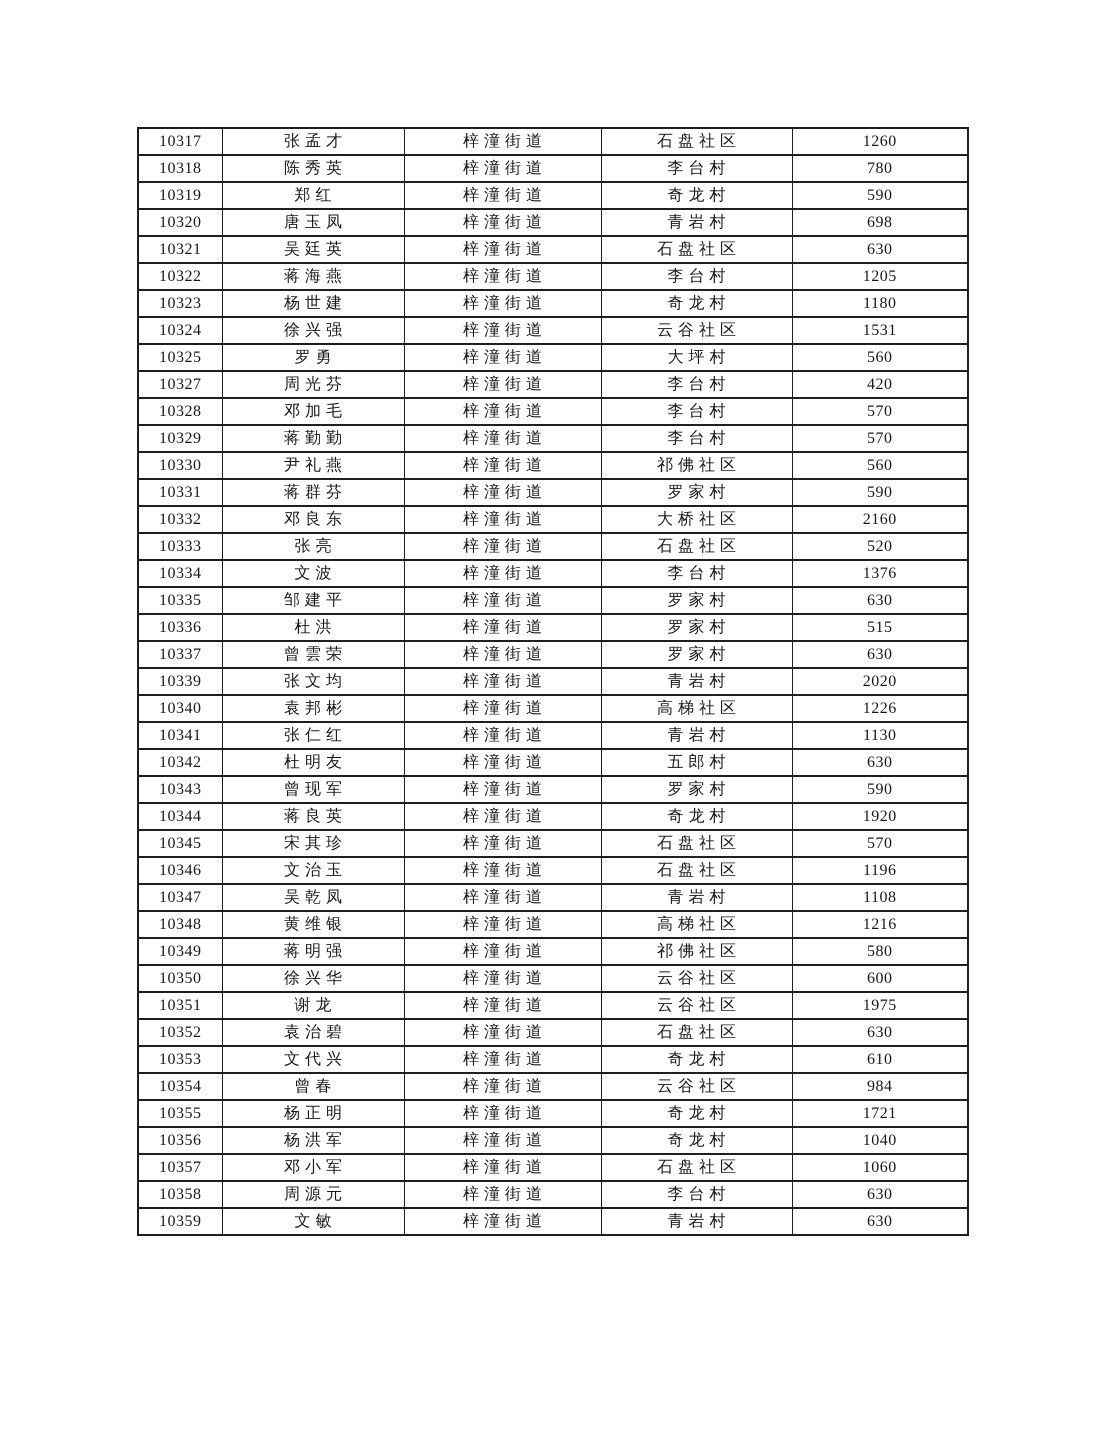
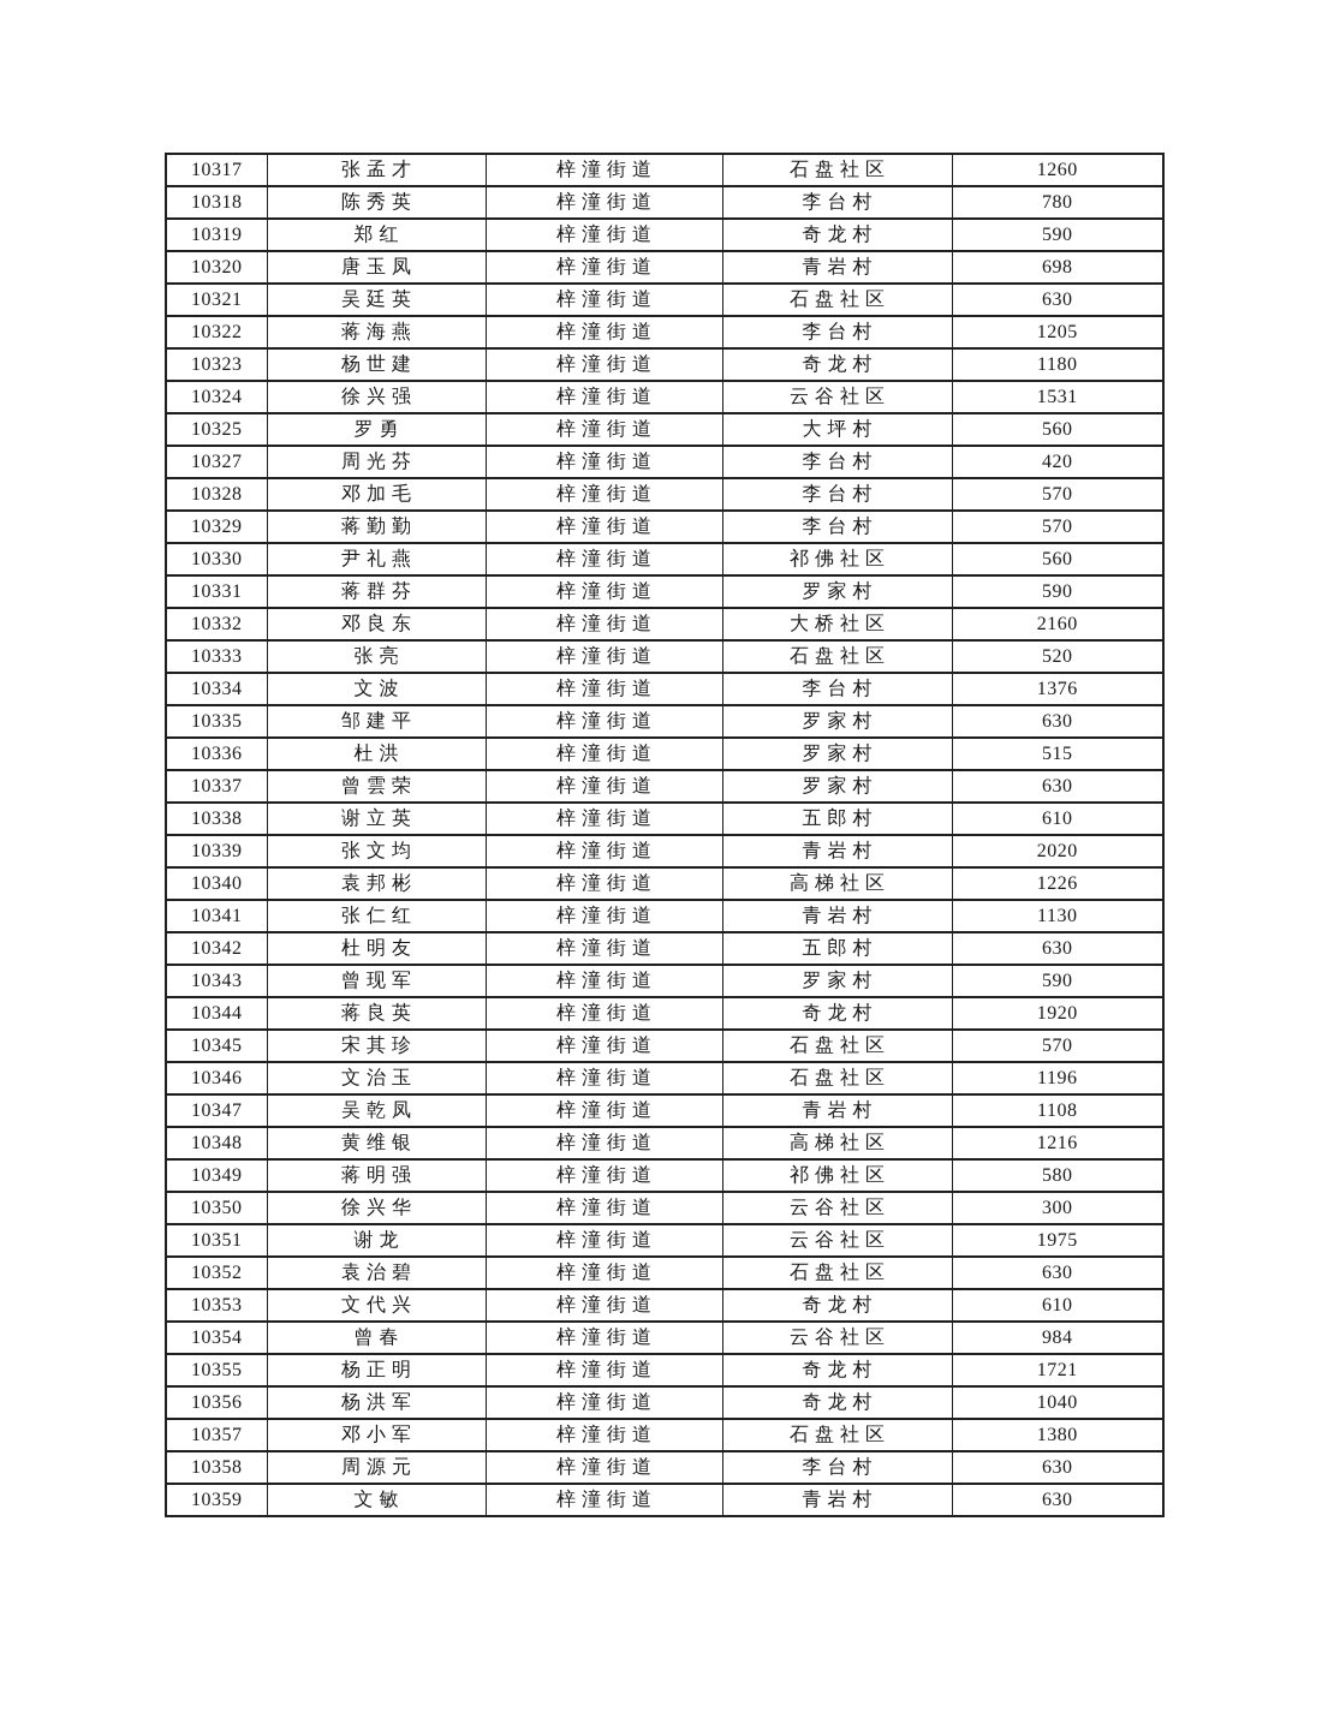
  10317	张孟才	梓潼街道	石盘社区	1260
  10318	陈秀英	梓潼街道	李台村	780
  10319	郑红	梓潼街道	奇龙村	590
  10320	唐玉凤	梓潼街道	青岩村	698
  10321	吴廷英	梓潼街道	石盘社区	630
  10322	蒋海燕	梓潼街道	李台村	1205
  10323	杨世建	梓潼街道	奇龙村	1180
  10324	徐兴强	梓潼街道	云谷社区	1531
  10325	罗勇	梓潼街道	大坪村	560
  10327	周光芬	梓潼街道	李台村	420
  10328	邓加毛	梓潼街道	李台村	570
  10329	蒋勤勤	梓潼街道	李台村	570
  10330	尹礼燕	梓潼街道	祁佛社区	560
  10331	蒋群芬	梓潼街道	罗家村	590
  10332	邓良东	梓潼街道	大桥社区	2160
  10333	张亮	梓潼街道	石盘社区	520
  10334	文波	梓潼街道	李台村	1376
  10335	邹建平	梓潼街道	罗家村	630
  10336	杜洪	梓潼街道	罗家村	515
  10337	曾雲荣	梓潼街道	罗家村	630
+ 10338	谢立英	梓潼街道	五郎村	610
  10339	张文均	梓潼街道	青岩村	2020
  10340	袁邦彬	梓潼街道	高梯社区	1226
  10341	张仁红	梓潼街道	青岩村	1130
  10342	杜明友	梓潼街道	五郎村	630
  10343	曾现军	梓潼街道	罗家村	590
  10344	蒋良英	梓潼街道	奇龙村	1920
  10345	宋其珍	梓潼街道	石盘社区	570
  10346	文治玉	梓潼街道	石盘社区	1196
  10347	吴乾凤	梓潼街道	青岩村	1108
  10348	黄维银	梓潼街道	高梯社区	1216
  10349	蒋明强	梓潼街道	祁佛社区	580
- 10350	徐兴华	梓潼街道	云谷社区	600
+ 10350	徐兴华	梓潼街道	云谷社区	300
  10351	谢龙	梓潼街道	云谷社区	1975
  10352	袁治碧	梓潼街道	石盘社区	630
  10353	文代兴	梓潼街道	奇龙村	610
  10354	曾春	梓潼街道	云谷社区	984
  10355	杨正明	梓潼街道	奇龙村	1721
  10356	杨洪军	梓潼街道	奇龙村	1040
- 10357	邓小军	梓潼街道	石盘社区	1060
+ 10357	邓小军	梓潼街道	石盘社区	1380
  10358	周源元	梓潼街道	李台村	630
  10359	文敏	梓潼街道	青岩村	630
